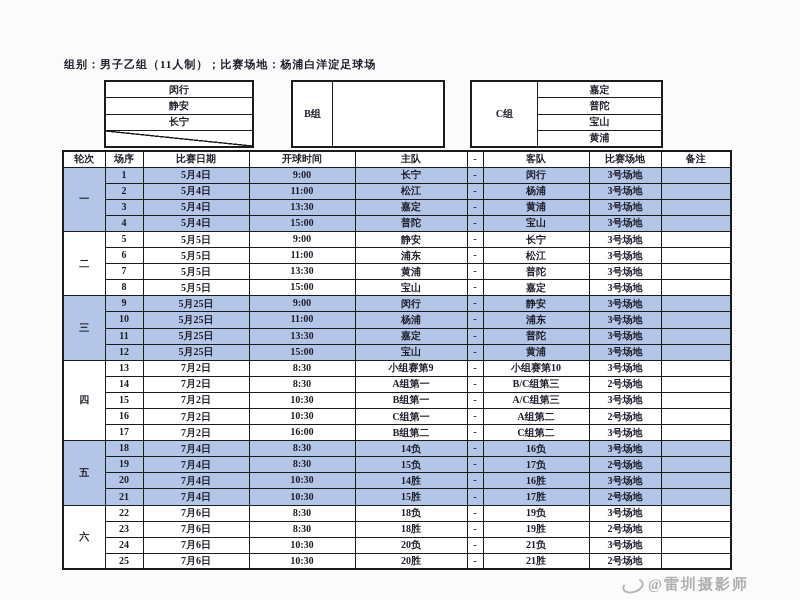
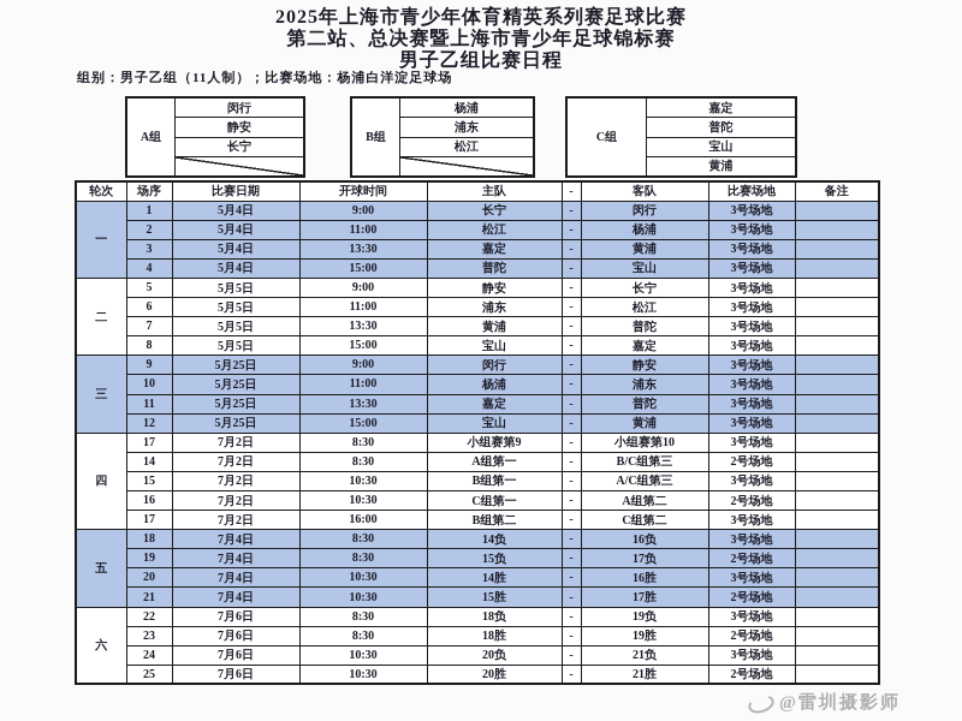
+ 2025年上海市青少年体育精英系列赛足球比赛
+ 第二站、总决赛暨上海市青少年足球锦标赛
+ 男子乙组比赛日程
  组别：男子乙组（11人制）；比赛场地：杨浦白洋淀足球场
+ A组
  闵行
  静安
  长宁
  B组
+ 杨浦
+ 浦东
+ 松江
  C组
  嘉定
  普陀
  宝山
  黄浦
  轮次	场序	比赛日期	开球时间	主队	-	客队	比赛场地	备注
  一	1	5月4日	9:00	长宁	-	闵行	3号场地
  2	5月4日	11:00	松江	-	杨浦	3号场地
  3	5月4日	13:30	嘉定	-	黄浦	3号场地
  4	5月4日	15:00	普陀	-	宝山	3号场地
  二	5	5月5日	9:00	静安	-	长宁	3号场地
  6	5月5日	11:00	浦东	-	松江	3号场地
  7	5月5日	13:30	黄浦	-	普陀	3号场地
  8	5月5日	15:00	宝山	-	嘉定	3号场地
  三	9	5月25日	9:00	闵行	-	静安	3号场地
  10	5月25日	11:00	杨浦	-	浦东	3号场地
  11	5月25日	13:30	嘉定	-	普陀	3号场地
  12	5月25日	15:00	宝山	-	黄浦	3号场地
- 四	13	7月2日	8:30	小组赛第9	-	小组赛第10	3号场地
+ 四	17	7月2日	8:30	小组赛第9	-	小组赛第10	3号场地
  14	7月2日	8:30	A组第一	-	B/C组第三	2号场地
  15	7月2日	10:30	B组第一	-	A/C组第三	3号场地
  16	7月2日	10:30	C组第一	-	A组第二	2号场地
  17	7月2日	16:00	B组第二	-	C组第二	3号场地
  五	18	7月4日	8:30	14负	-	16负	3号场地
  19	7月4日	8:30	15负	-	17负	2号场地
  20	7月4日	10:30	14胜	-	16胜	3号场地
  21	7月4日	10:30	15胜	-	17胜	2号场地
  六	22	7月6日	8:30	18负	-	19负	3号场地
  23	7月6日	8:30	18胜	-	19胜	2号场地
  24	7月6日	10:30	20负	-	21负	3号场地
  25	7月6日	10:30	20胜	-	21胜	2号场地
  @雷圳摄影师
